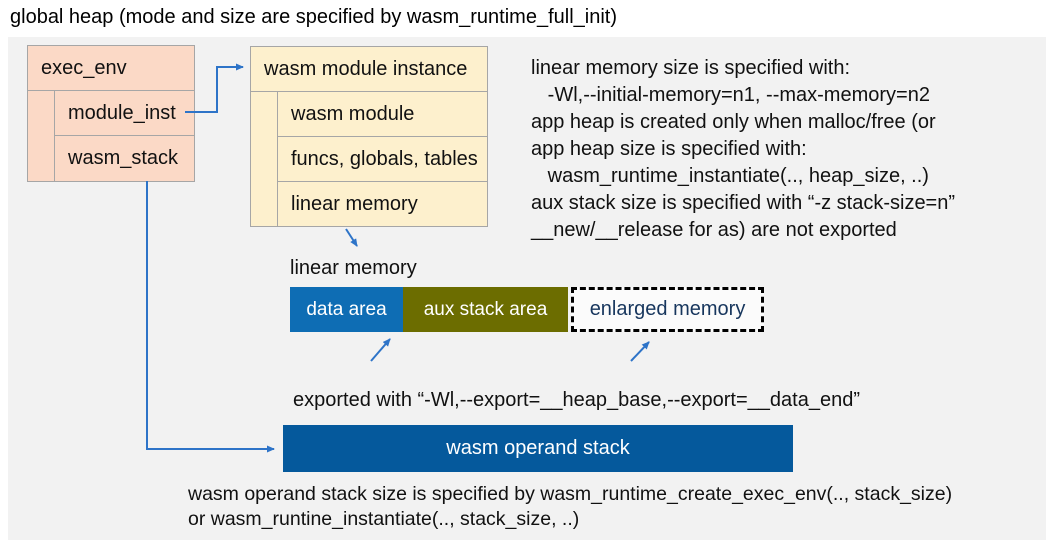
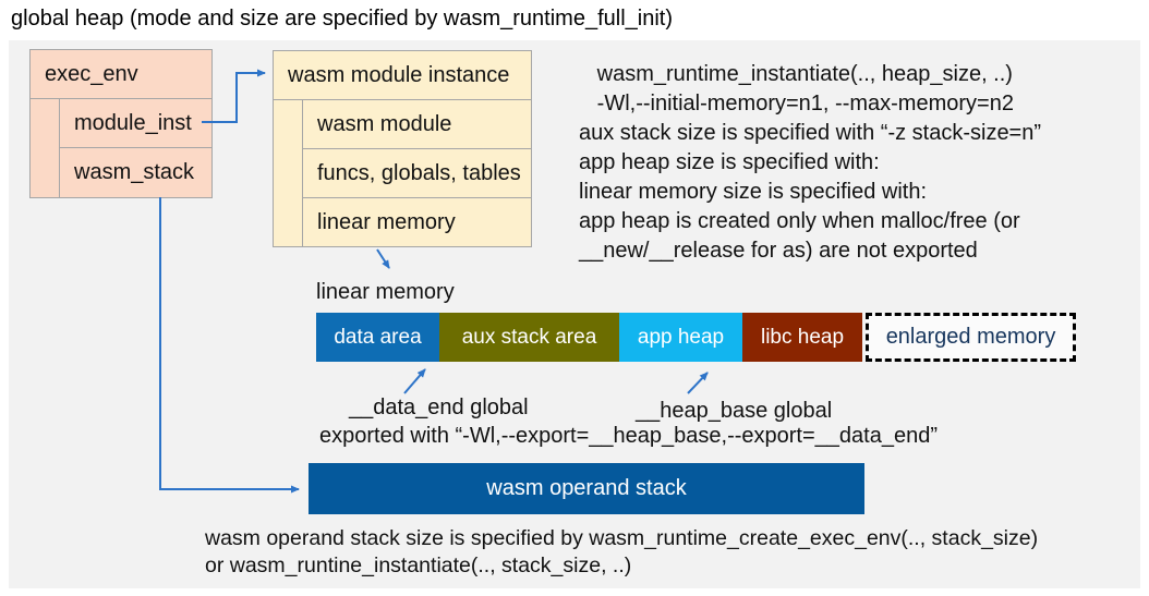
  global heap (mode and size are specified by wasm_runtime_full_init)
  exec_env
  module_inst
  wasm_stack
  wasm module instance
  wasm module
  funcs, globals, tables
  linear memory
- linear memory size is specified with:
+ wasm_runtime_instantiate(.., heap_size, ..)
  -Wl,--initial-memory=n1, --max-memory=n2
- app heap is created only when malloc/free (or
+ aux stack size is specified with “-z stack-size=n”
  app heap size is specified with:
- wasm_runtime_instantiate(.., heap_size, ..)
+ linear memory size is specified with:
- aux stack size is specified with “-z stack-size=n”
+ app heap is created only when malloc/free (or
  __new/__release for as) are not exported
  linear memory
  data area
  aux stack area
+ app heap
+ libc heap
  enlarged memory
+ __data_end global
+ __heap_base global
  exported with “-Wl,--export=__heap_base,--export=__data_end”
  wasm operand stack
  wasm operand stack size is specified by wasm_runtime_create_exec_env(.., stack_size)
  or wasm_runtine_instantiate(.., stack_size, ..)
